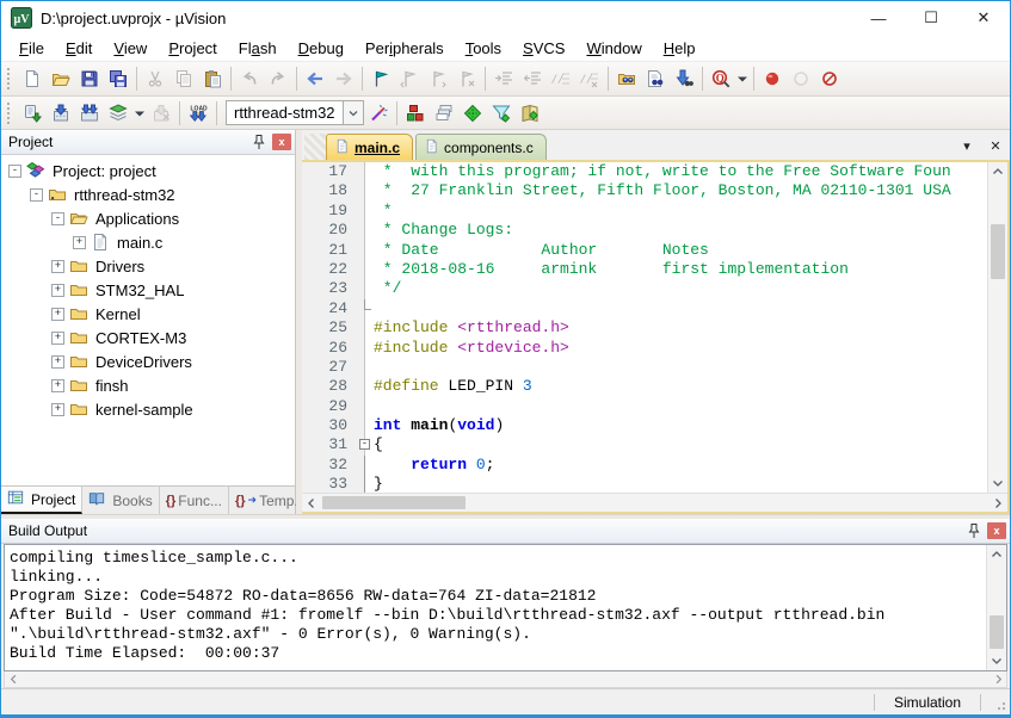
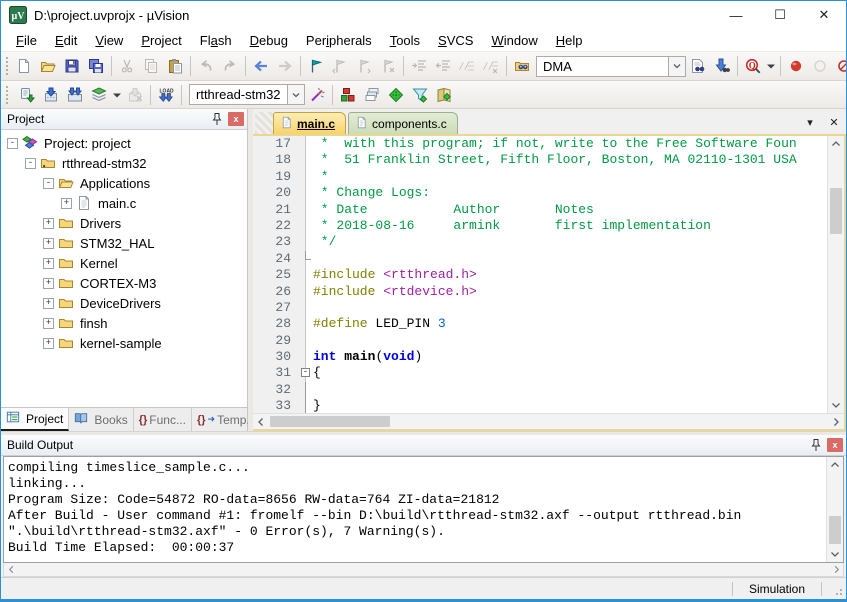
  µV
  D:\project.uvprojx - µVision
  —
  ☐
  ✕
  File
  Edit
  View
  Project
  Flash
  Debug
  Peripherals
  Tools
  SVCS
  Window
  Help
  //
  //
+ DMA
  Q
  rtthread-stm32
  Project
  x
  -
  Project: project
  -
  rtthread-stm32
  -
  Applications
  +
  main.c
  +
  Drivers
  +
  STM32_HAL
  +
  Kernel
  +
  CORTEX-M3
  +
  DeviceDrivers
  +
  finsh
  +
  kernel-sample
  Project
  Books
  {}
  Func...
  {}
  ➜
  main.c
  components.c
  ▾
  ✕
  17
  * with this program; if not, write to the Free Software Foun
  18
- * 27 Franklin Street, Fifth Floor, Boston, MA 02110-1301 USA
+ * 51 Franklin Street, Fifth Floor, Boston, MA 02110-1301 USA
  19
  *
  20
  * Change Logs:
  21
  * Date Author Notes
  22
  * 2018-08-16 armink first implementation
  23
  */
  24
  25
  #include <rtthread.h>
  26
  #include <rtdevice.h>
  27
  28
  #define LED_PIN 3
  29
  30
  int main(void)
  31
  -
  {
  32
- return 0;
  33
  }
  Build Output
  x
  compiling timeslice_sample.c...
  linking...
  Program Size: Code=54872 RO-data=8656 RW-data=764 ZI-data=21812
  After Build - User command #1: fromelf --bin D:\build\rtthread-stm32.axf --output rtthread.bin
- ".\build\rtthread-stm32.axf" - 0 Error(s), 0 Warning(s).
+ ".\build\rtthread-stm32.axf" - 0 Error(s), 7 Warning(s).
  Build Time Elapsed: 00:00:37
  Simulation
